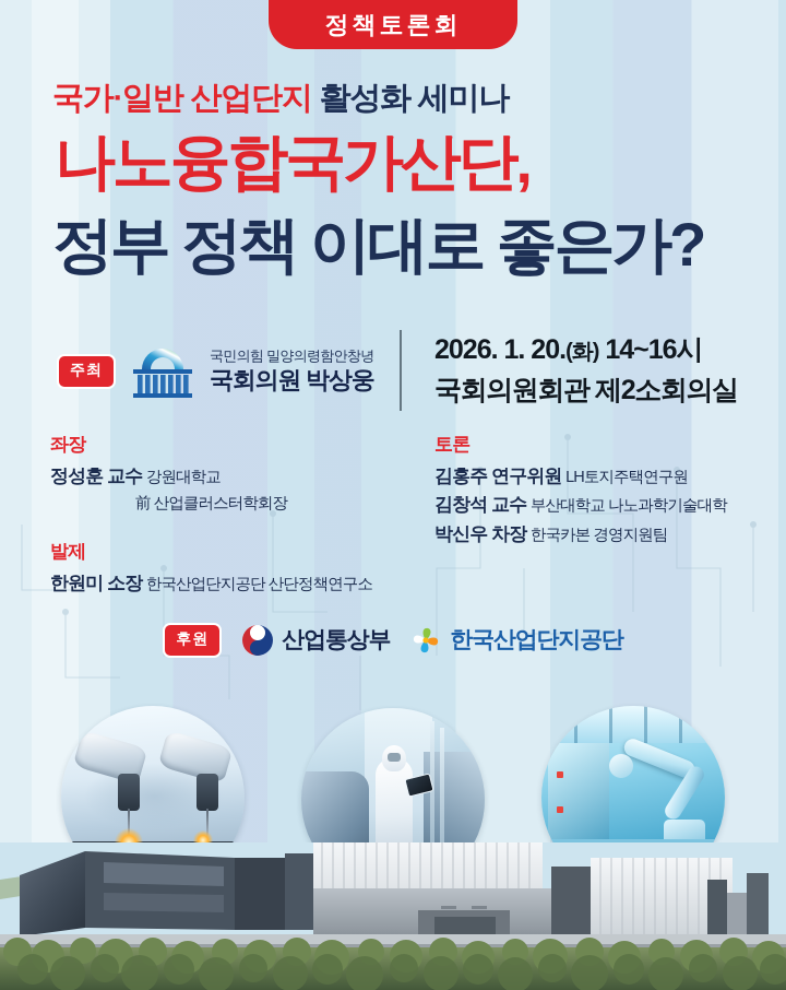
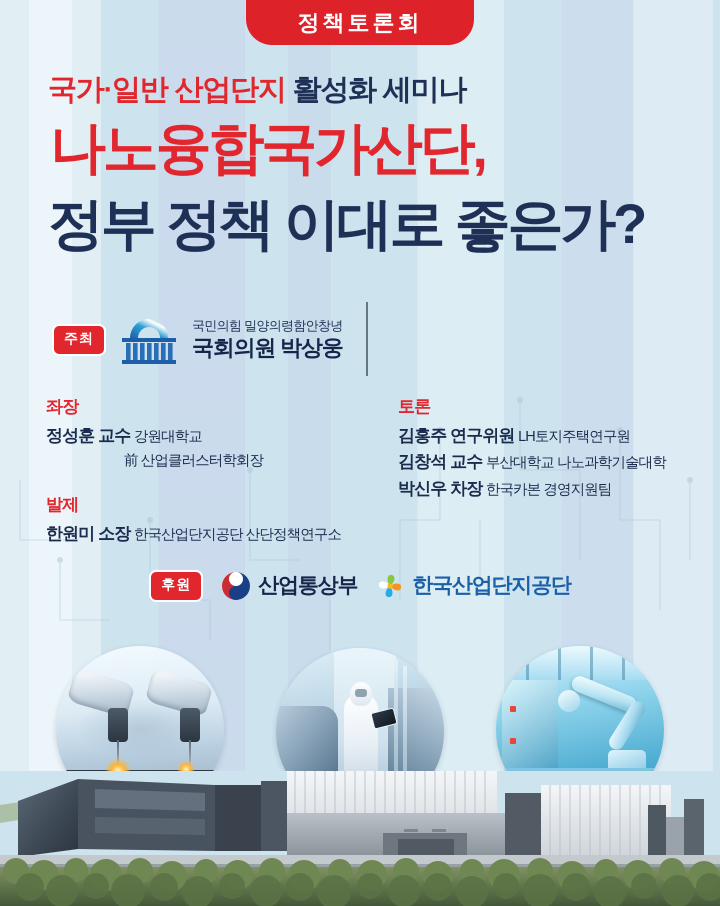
  정책토론회
  국가·일반 산업단지 활성화 세미나
  나노융합국가산단,
  정부 정책 이대로 좋은가?
  주최
  국민의힘 밀양의령함안창녕
  국회의원 박상웅
- 2026. 1. 20.(화) 14~16시
- 국회의원회관 제2소회의실
  좌장
  정성훈 교수 강원대학교
  前 산업클러스터학회장
  발제
  한원미 소장 한국산업단지공단 산단정책연구소
  토론
  김홍주 연구위원 LH토지주택연구원
  김창석 교수 부산대학교 나노과학기술대학
  박신우 차장 한국카본 경영지원팀
  후원
  산업통상부
  한국산업단지공단
